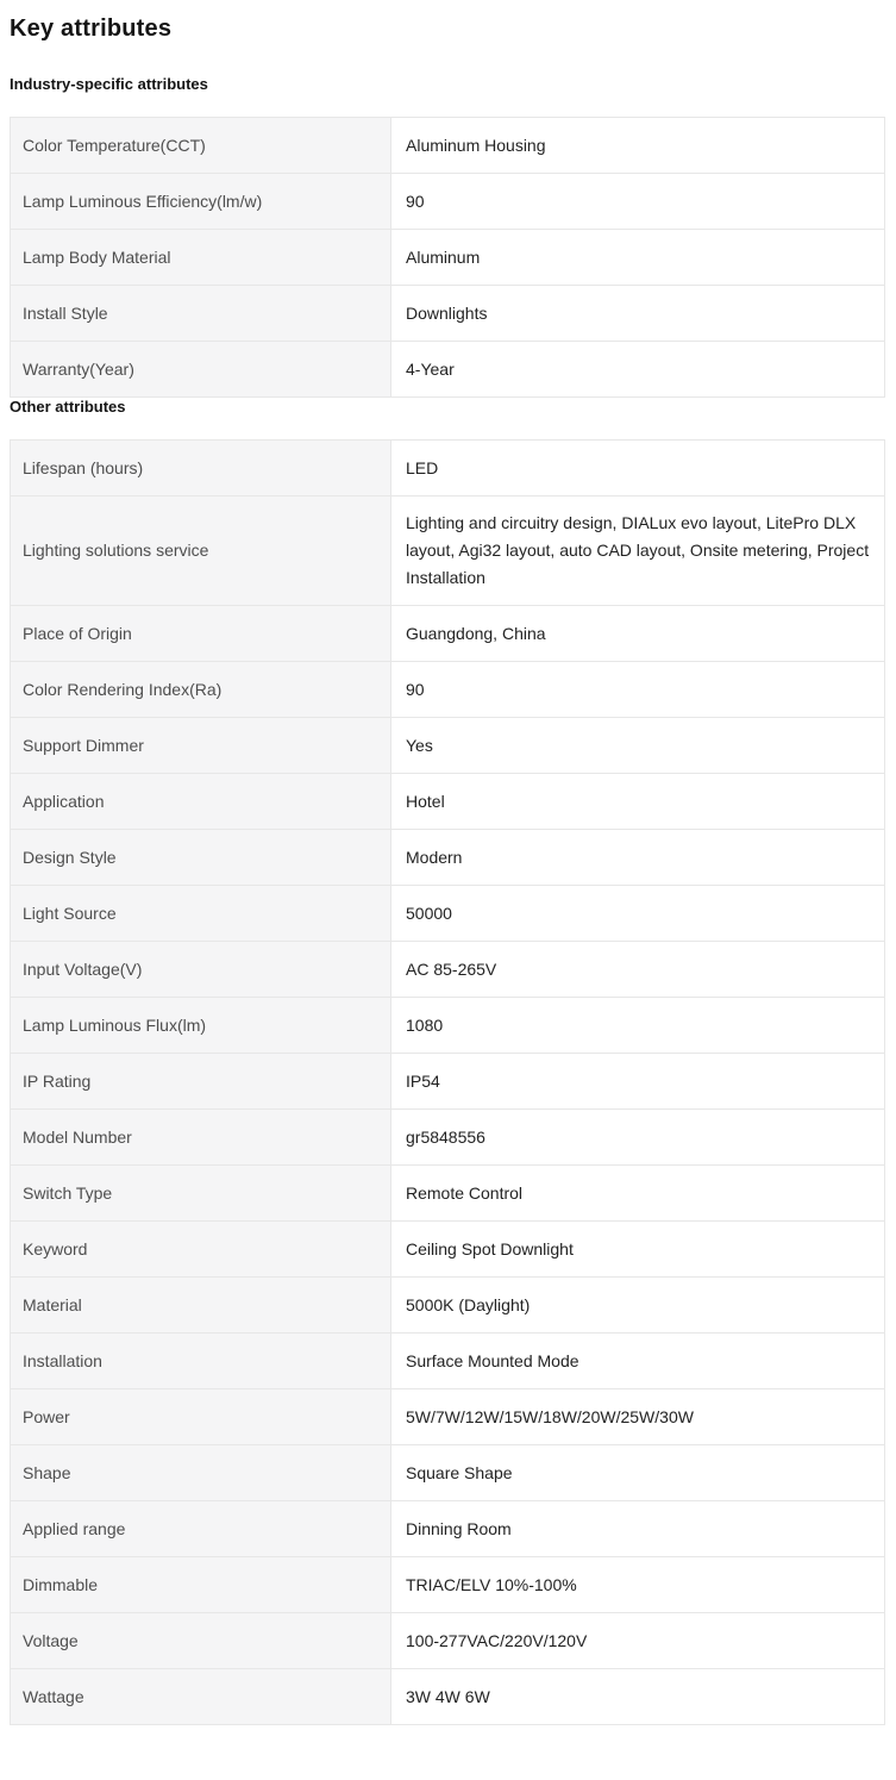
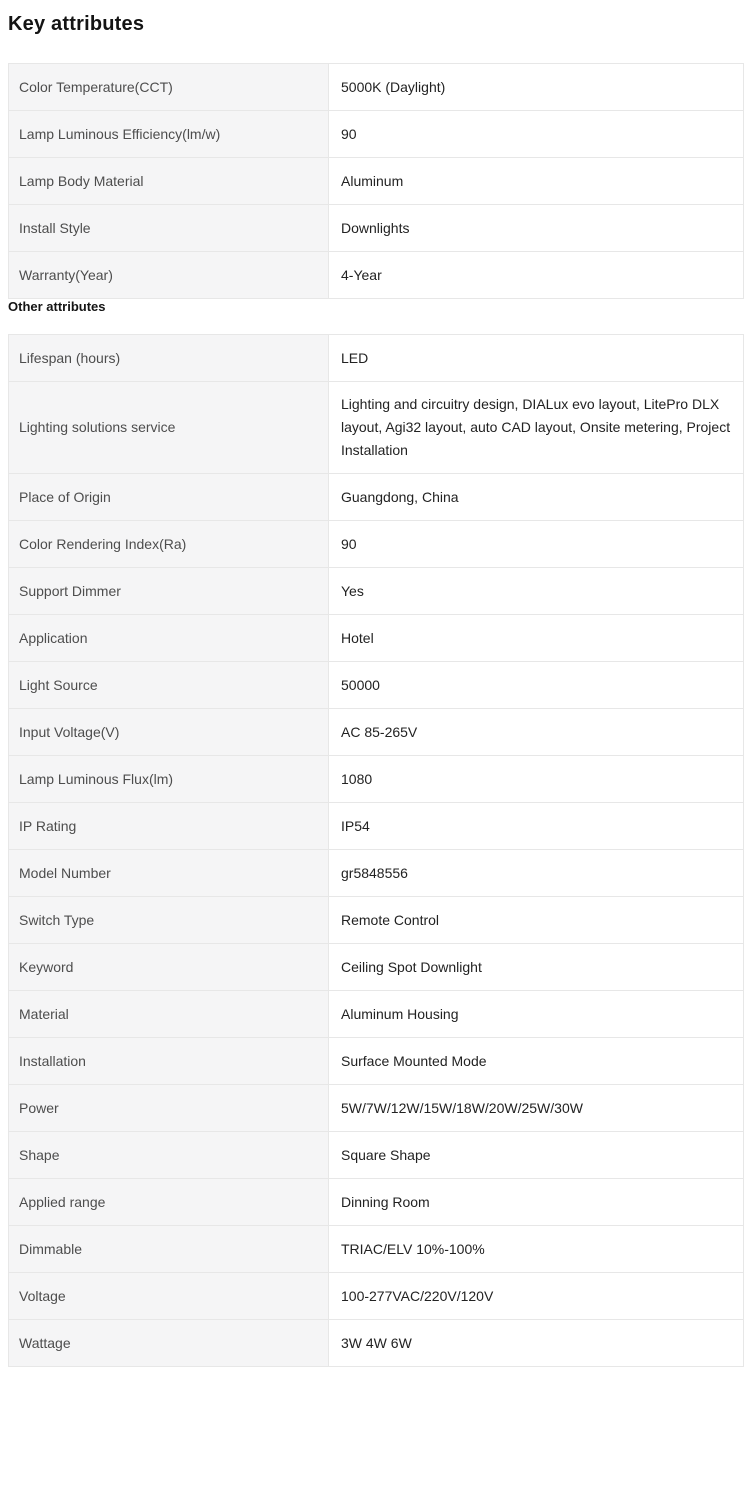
  Key attributes
- Industry-specific attributes
- Color Temperature(CCT)	Aluminum Housing
+ Color Temperature(CCT)	5000K (Daylight)
  Lamp Luminous Efficiency(lm/w)	90
  Lamp Body Material	Aluminum
  Install Style	Downlights
  Warranty(Year)	4-Year
  Other attributes
  Lifespan (hours)	LED
  Lighting solutions service	Lighting and circuitry design, DIALux evo layout, LitePro DLX layout, Agi32 layout, auto CAD layout, Onsite metering, Project Installation
  Place of Origin	Guangdong, China
  Color Rendering Index(Ra)	90
  Support Dimmer	Yes
  Application	Hotel
- Design Style	Modern
  Light Source	50000
  Input Voltage(V)	AC 85-265V
  Lamp Luminous Flux(lm)	1080
  IP Rating	IP54
  Model Number	gr5848556
  Switch Type	Remote Control
  Keyword	Ceiling Spot Downlight
- Material	5000K (Daylight)
+ Material	Aluminum Housing
  Installation	Surface Mounted Mode
  Power	5W/7W/12W/15W/18W/20W/25W/30W
  Shape	Square Shape
  Applied range	Dinning Room
  Dimmable	TRIAC/ELV 10%-100%
  Voltage	100-277VAC/220V/120V
  Wattage	3W 4W 6W
